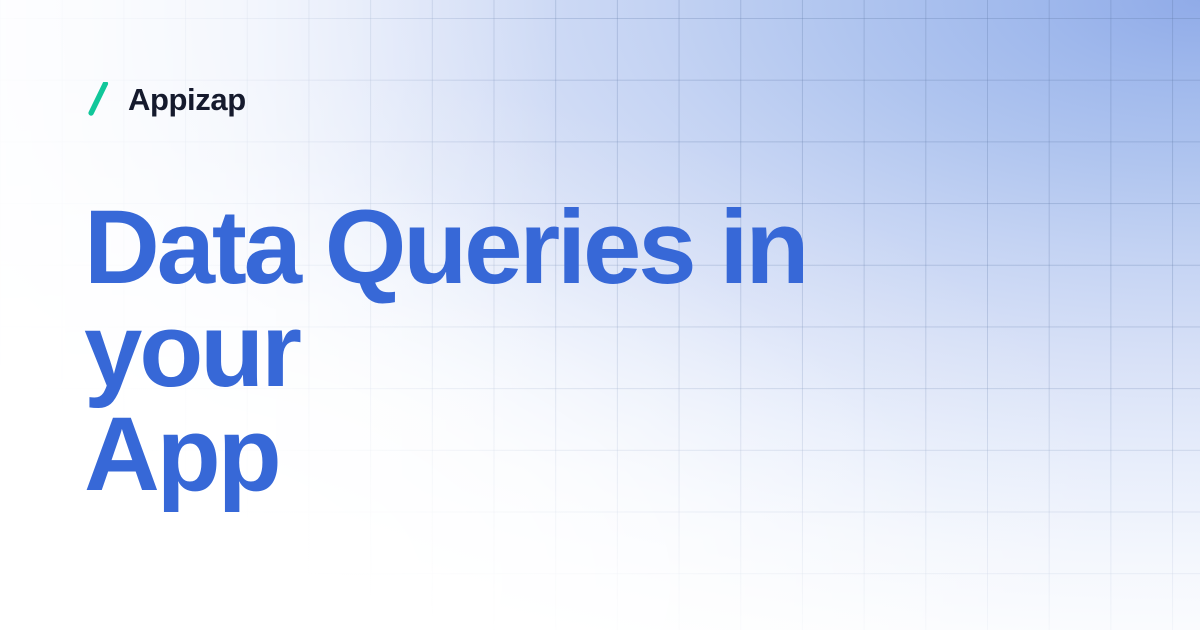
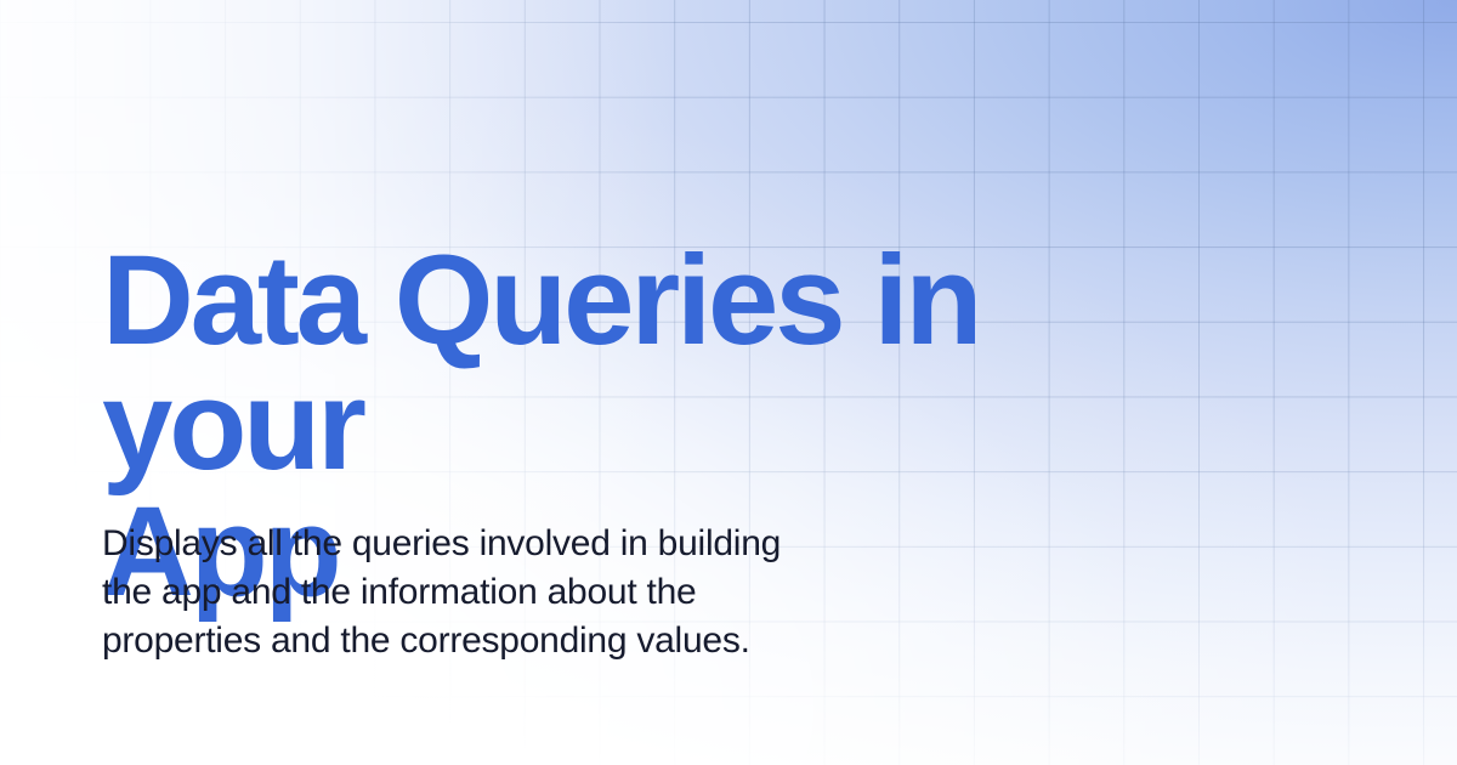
- Appizap
  Data Queries in your
  App
+ Displays all the queries involved in building
+ the app and the information about the
+ properties and the corresponding values.
